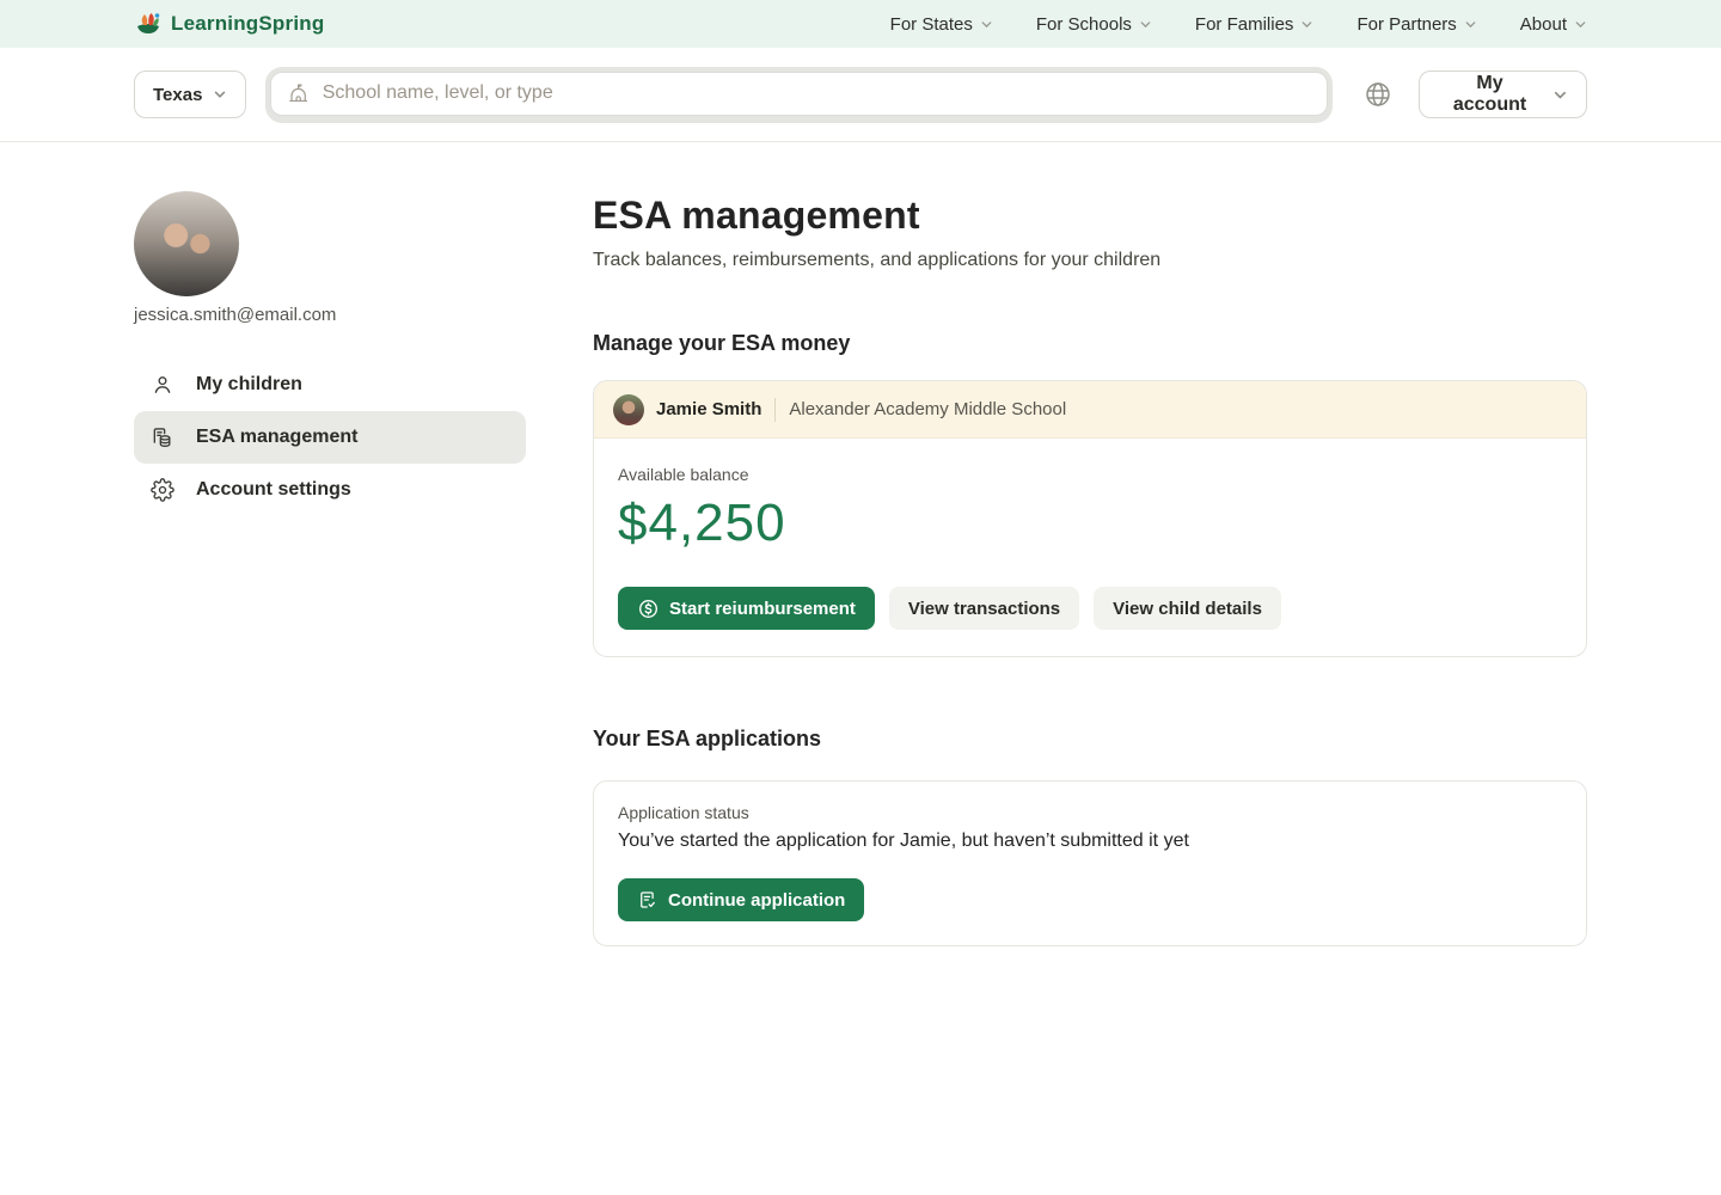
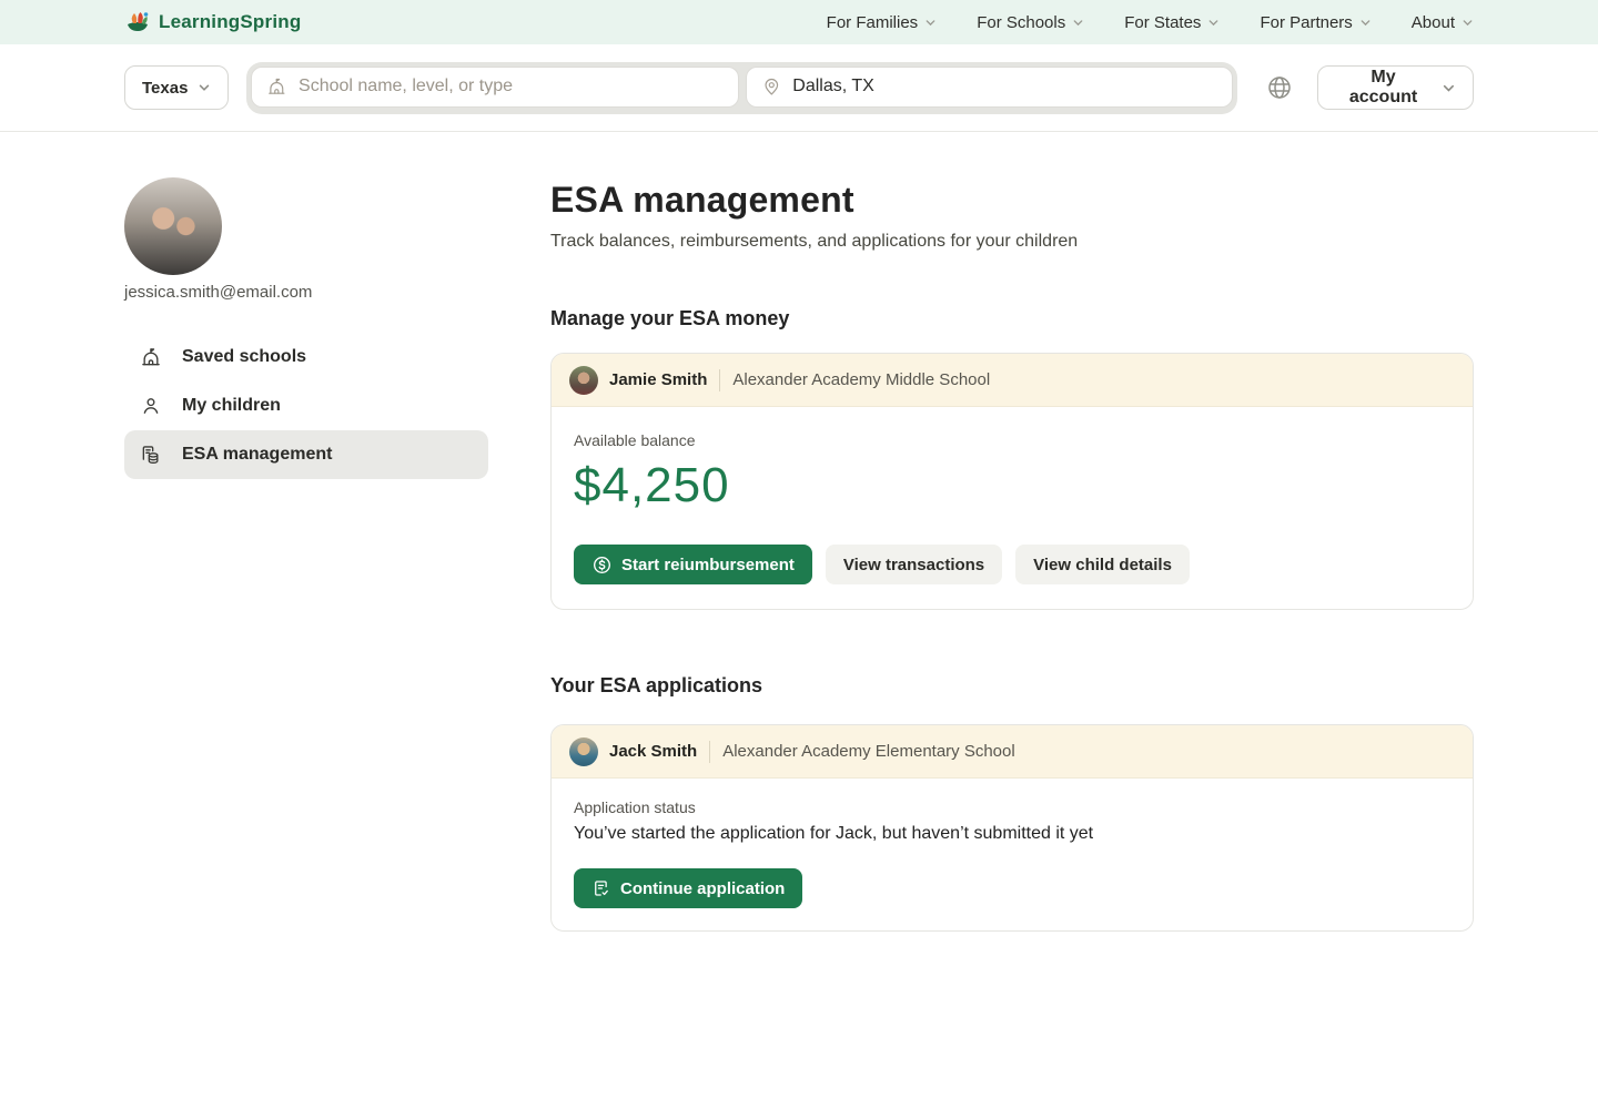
  LearningSpring
- For States
+ For Families
  For Schools
- For Families
+ For States
  For Partners
  About
  Texas
  School name, level, or type
+ Dallas, TX
  My account
  jessica.smith@email.com
+ Saved schools
  My children
  ESA management
- Account settings
  ESA management
  Track balances, reimbursements, and applications for your children
  Manage your ESA money
  Jamie Smith
  Alexander Academy Middle School
  Available balance
  $4,250
  Start reiumbursement
  View transactions
  View child details
  Your ESA applications
+ Jack Smith
+ Alexander Academy Elementary School
  Application status
- You’ve started the application for Jamie, but haven’t submitted it yet
+ You’ve started the application for Jack, but haven’t submitted it yet
  Continue application
